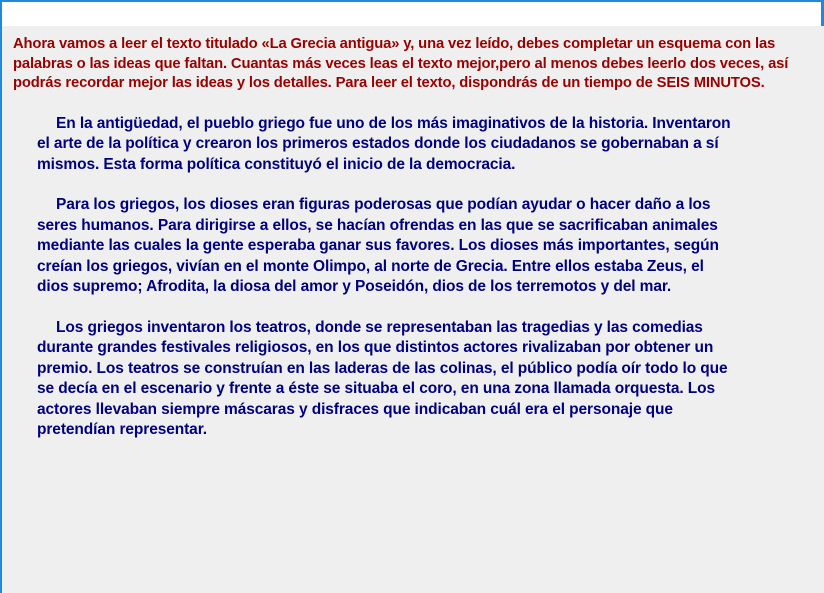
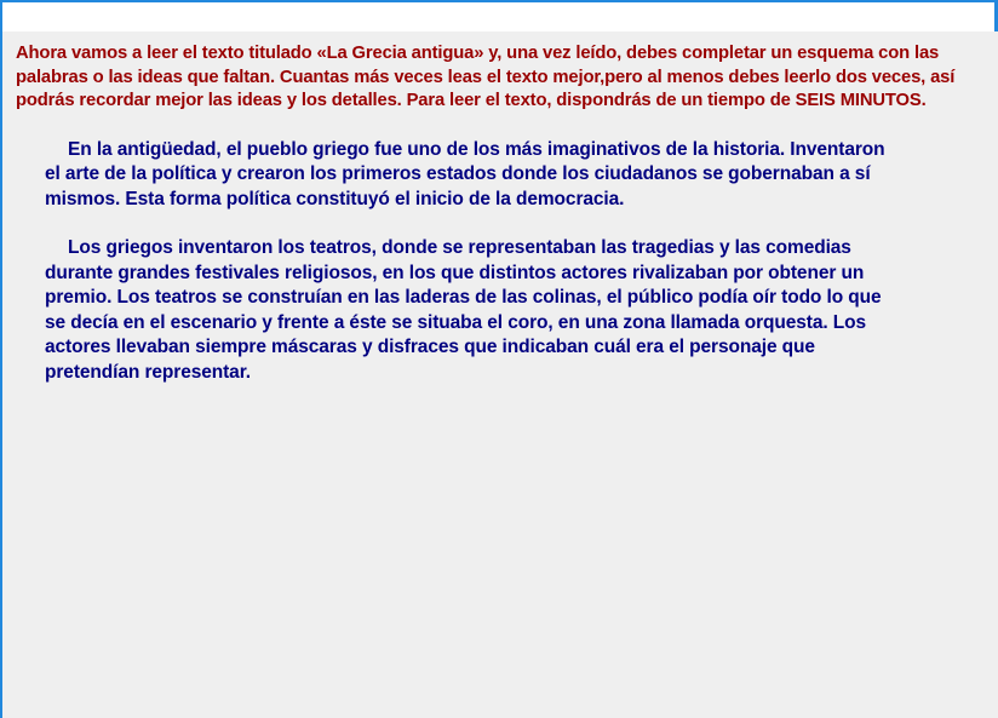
  Ahora vamos a leer el texto titulado «La Grecia antigua» y, una vez leído, debes completar un esquema con las
  palabras o las ideas que faltan. Cuantas más veces leas el texto mejor,pero al menos debes leerlo dos veces, así
  podrás recordar mejor las ideas y los detalles. Para leer el texto, dispondrás de un tiempo de SEIS MINUTOS.
  En la antigüedad, el pueblo griego fue uno de los más imaginativos de la historia. Inventaron
  el arte de la política y crearon los primeros estados donde los ciudadanos se gobernaban a sí
  mismos. Esta forma política constituyó el inicio de la democracia.
- Para los griegos, los dioses eran figuras poderosas que podían ayudar o hacer daño a los
- seres humanos. Para dirigirse a ellos, se hacían ofrendas en las que se sacrificaban animales
- mediante las cuales la gente esperaba ganar sus favores. Los dioses más importantes, según
- creían los griegos, vivían en el monte Olimpo, al norte de Grecia. Entre ellos estaba Zeus, el
- dios supremo; Afrodita, la diosa del amor y Poseidón, dios de los terremotos y del mar.
  Los griegos inventaron los teatros, donde se representaban las tragedias y las comedias
  durante grandes festivales religiosos, en los que distintos actores rivalizaban por obtener un
  premio. Los teatros se construían en las laderas de las colinas, el público podía oír todo lo que
  se decía en el escenario y frente a éste se situaba el coro, en una zona llamada orquesta. Los
  actores llevaban siempre máscaras y disfraces que indicaban cuál era el personaje que
  pretendían representar.
